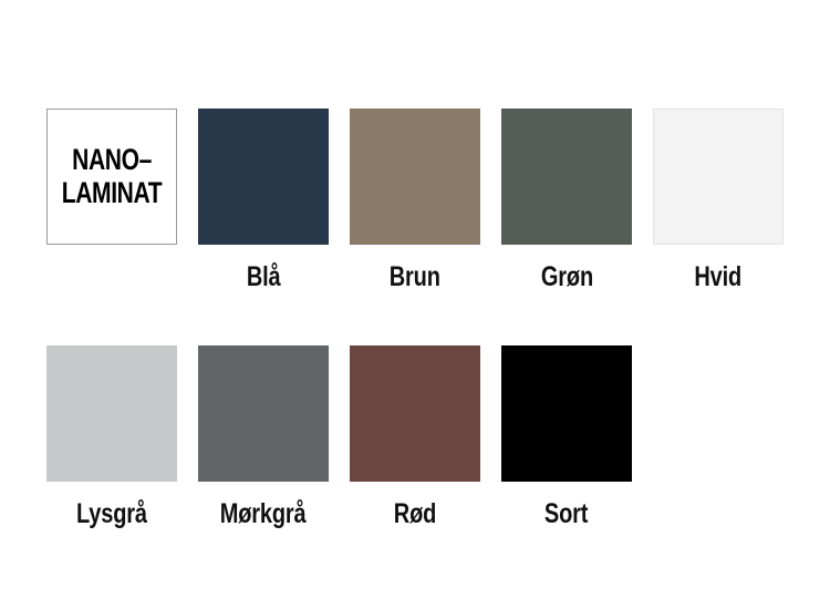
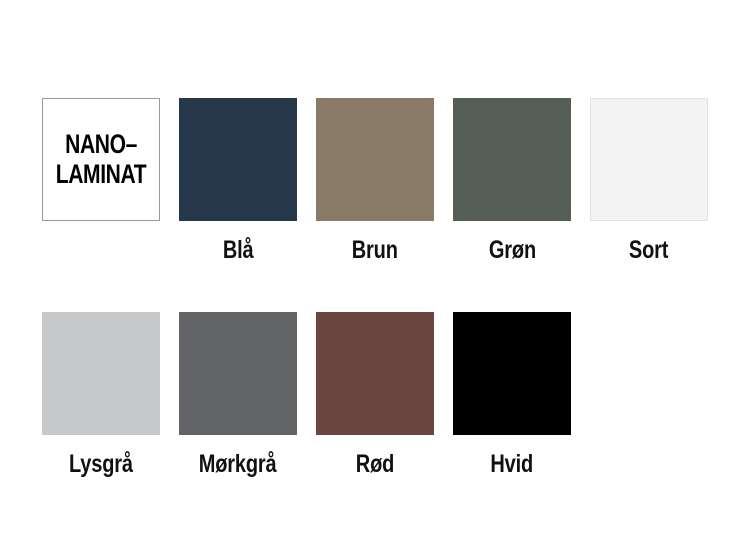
  NANO–
  LAMINAT
  Blå
  Brun
  Grøn
- Hvid
+ Sort
  Lysgrå
  Mørkgrå
  Rød
- Sort
+ Hvid
